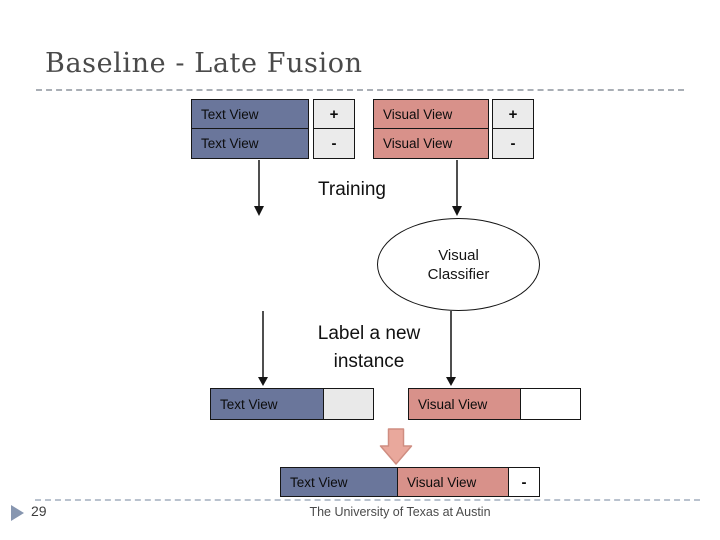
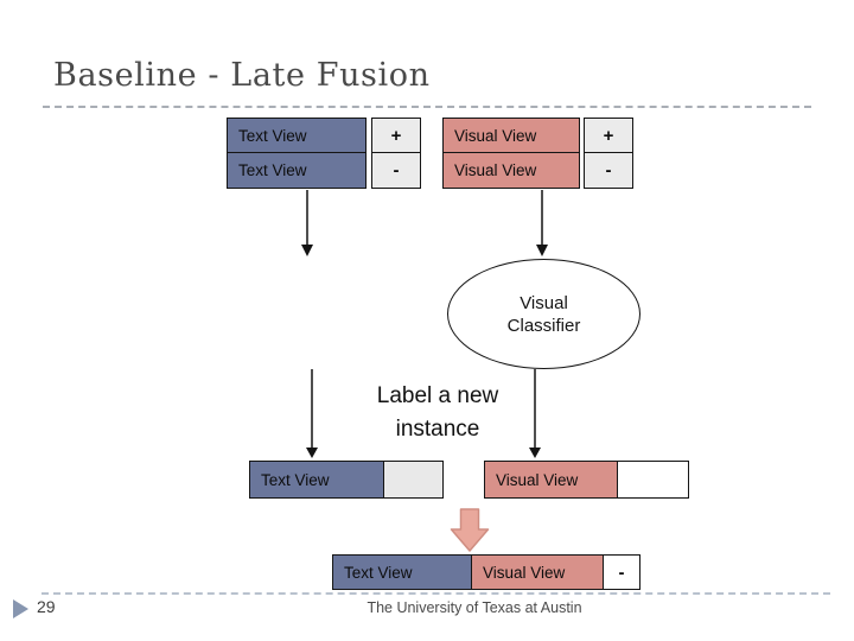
  Baseline - Late Fusion
  Text View
  +
  Text View
  -
  Visual View
  +
  Visual View
  -
- Training
  Visual Classifier
  Label a new instance
  Text View
  Visual View
  Text View
  Visual View
  -
  29
  The University of Texas at Austin
